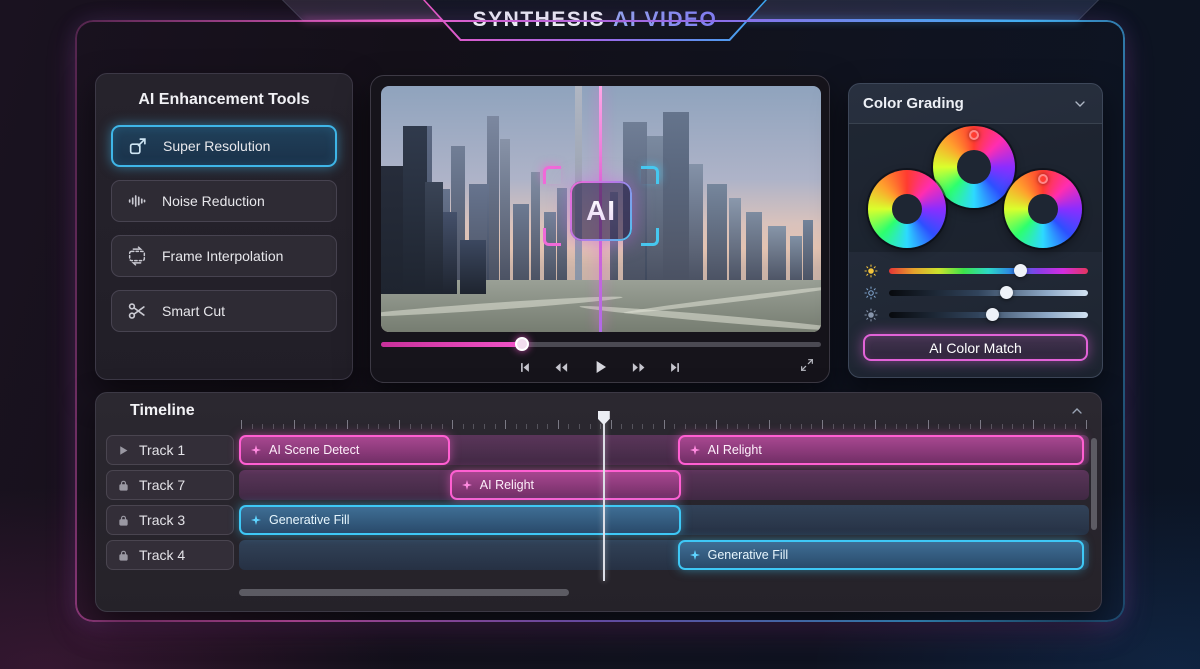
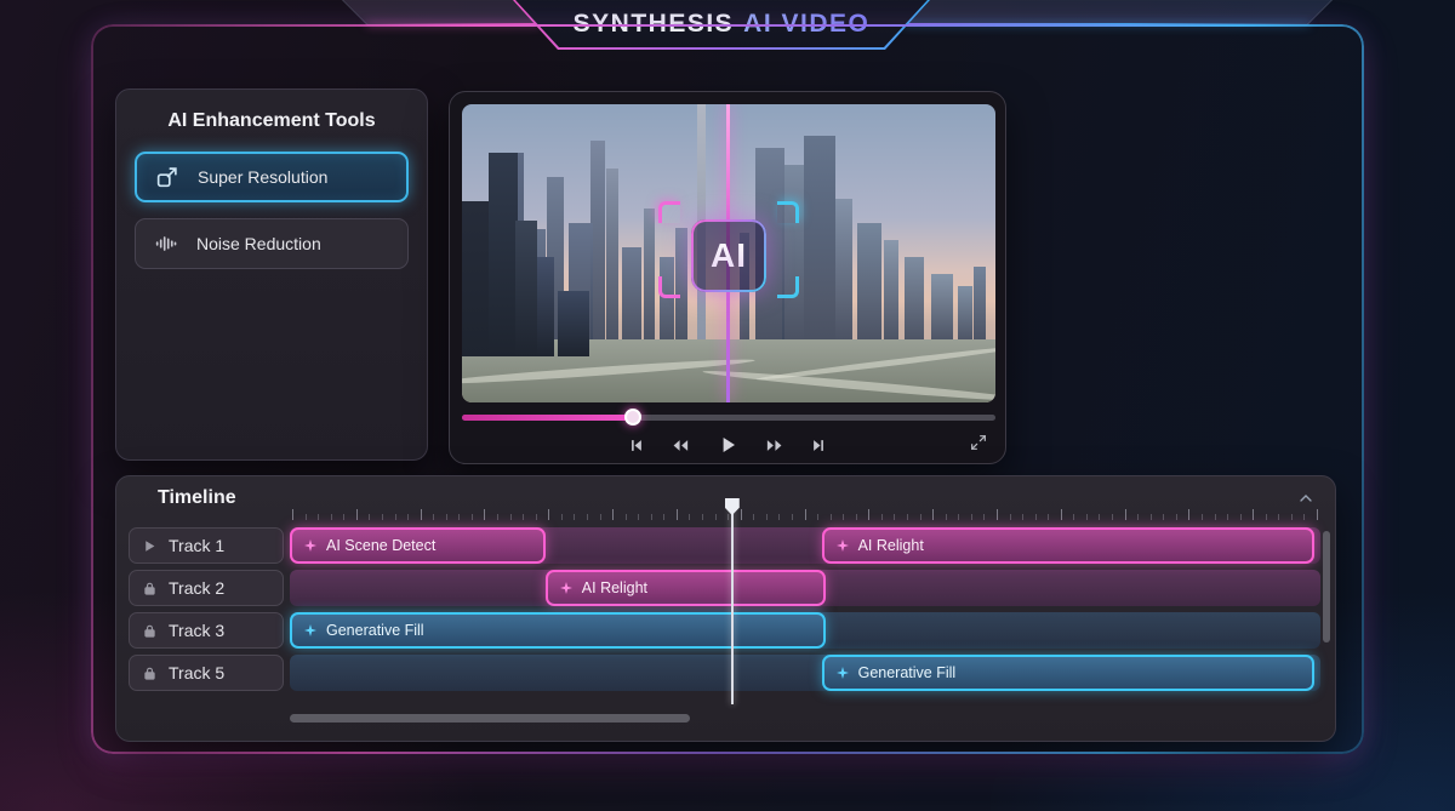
  SYNTHESIS
  AI VIDEO
  AI Enhancement Tools
  Super Resolution
  Noise Reduction
- Frame Interpolation
- Smart Cut
- Color Grading
- AI Color Match
  Timeline
  Track 1
  AI Scene Detect
  AI Relight
- Track 7
+ Track 2
  AI Relight
  Track 3
  Generative Fill
- Track 4
+ Track 5
  Generative Fill
